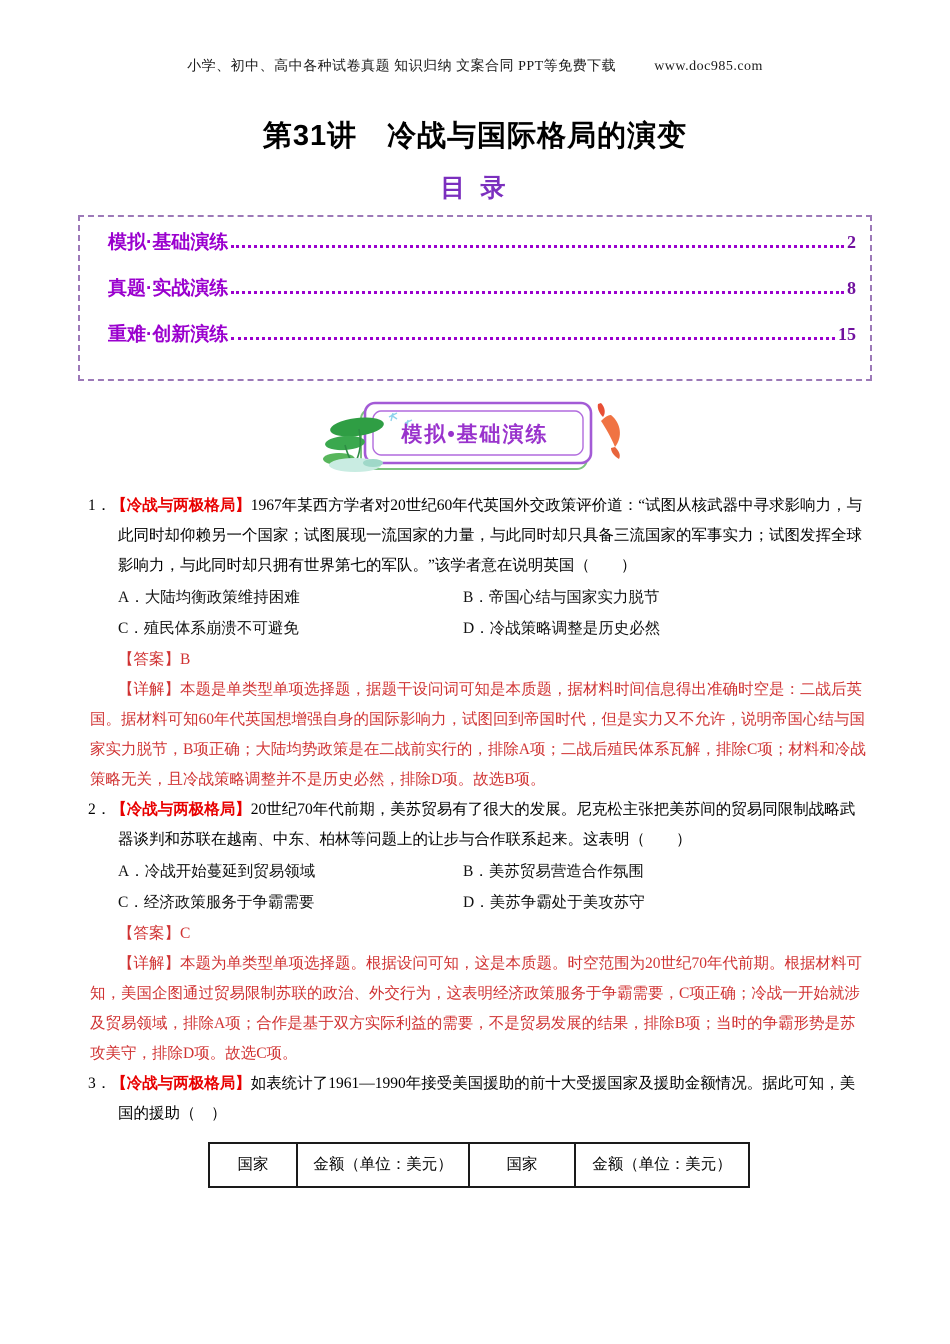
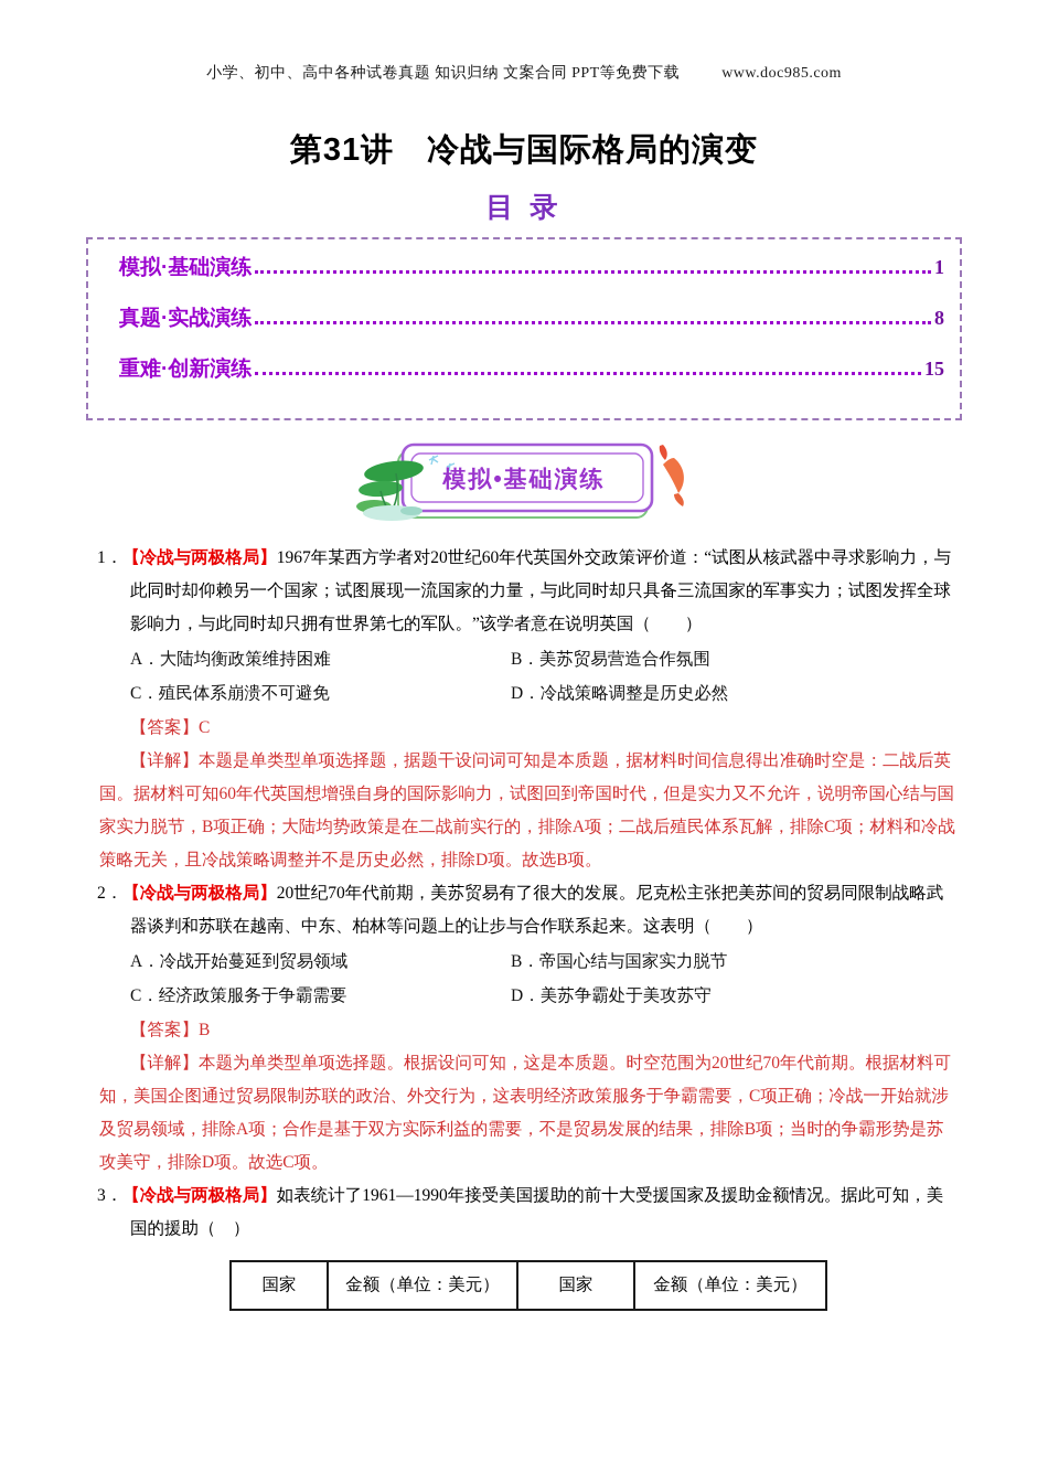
  小学、初中、高中各种试卷真题 知识归纳 文案合同 PPT等免费下载 www.doc985.com
  第31讲 冷战与国际格局的演变
  目 录
  模拟·基础演练
- 2
+ 1
  真题·实战演练
  8
  重难·创新演练
  15
  模拟•基础演练
  1．【冷战与两极格局】1967年某西方学者对20世纪60年代英国外交政策评价道：“试图从核武器中寻求影响力，与此同时却仰赖另一个国家；试图展现一流国家的力量，与此同时却只具备三流国家的军事实力；试图发挥全球影响力，与此同时却只拥有世界第七的军队。”该学者意在说明英国（ ）
  A．大陆均衡政策维持困难
- B．帝国心结与国家实力脱节
+ B．美苏贸易营造合作氛围
  C．殖民体系崩溃不可避免
  D．冷战策略调整是历史必然
- 【答案】B
+ 【答案】C
  【详解】本题是单类型单项选择题，据题干设问词可知是本质题，据材料时间信息得出准确时空是：二战后英国。据材料可知60年代英国想增强自身的国际影响力，试图回到帝国时代，但是实力又不允许，说明帝国心结与国家实力脱节，B项正确；大陆均势政策是在二战前实行的，排除A项；二战后殖民体系瓦解，排除C项；材料和冷战策略无关，且冷战策略调整并不是历史必然，排除D项。故选B项。
  2．【冷战与两极格局】20世纪70年代前期，美苏贸易有了很大的发展。尼克松主张把美苏间的贸易同限制战略武器谈判和苏联在越南、中东、柏林等问题上的让步与合作联系起来。这表明（ ）
  A．冷战开始蔓延到贸易领域
- B．美苏贸易营造合作氛围
+ B．帝国心结与国家实力脱节
  C．经济政策服务于争霸需要
  D．美苏争霸处于美攻苏守
- 【答案】C
+ 【答案】B
  【详解】本题为单类型单项选择题。根据设问可知，这是本质题。时空范围为20世纪70年代前期。根据材料可知，美国企图通过贸易限制苏联的政治、外交行为，这表明经济政策服务于争霸需要，C项正确；冷战一开始就涉及贸易领域，排除A项；合作是基于双方实际利益的需要，不是贸易发展的结果，排除B项；当时的争霸形势是苏攻美守，排除D项。故选C项。
  3．【冷战与两极格局】如表统计了1961—1990年接受美国援助的前十大受援国家及援助金额情况。据此可知，美国的援助（ ）
  国家	金额（单位：美元）	国家	金额（单位：美元）
